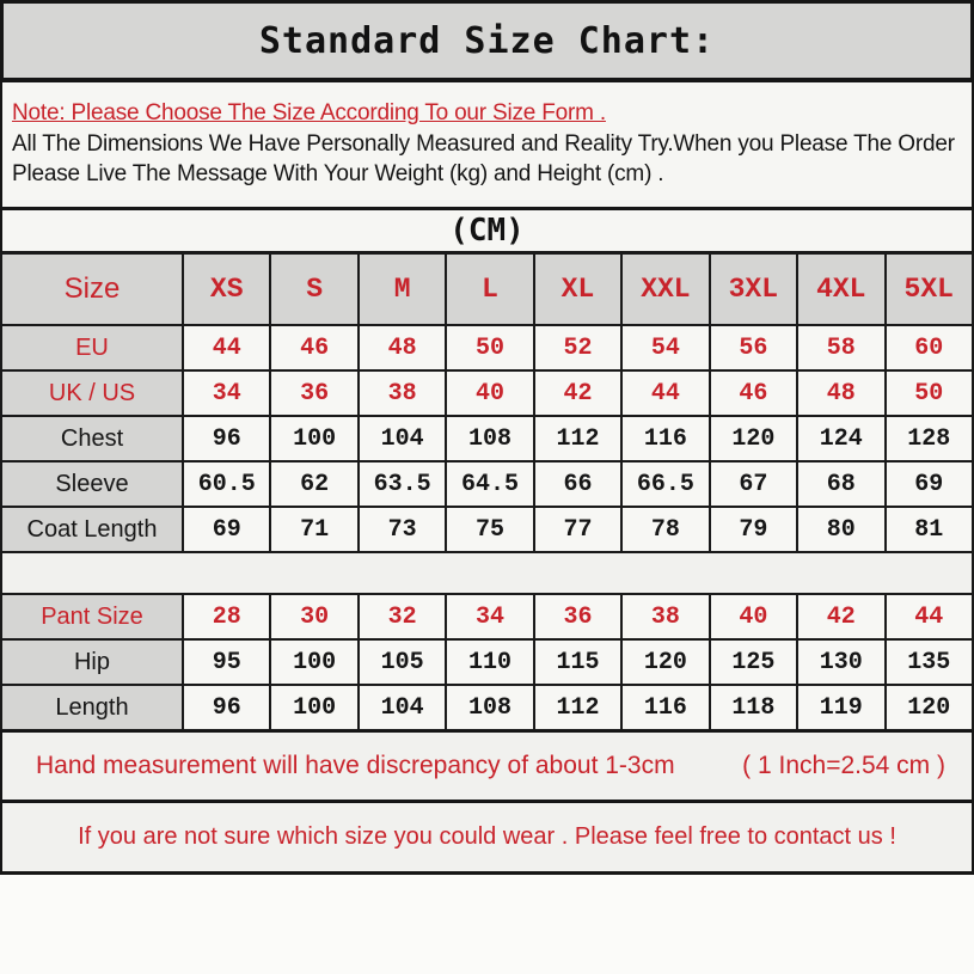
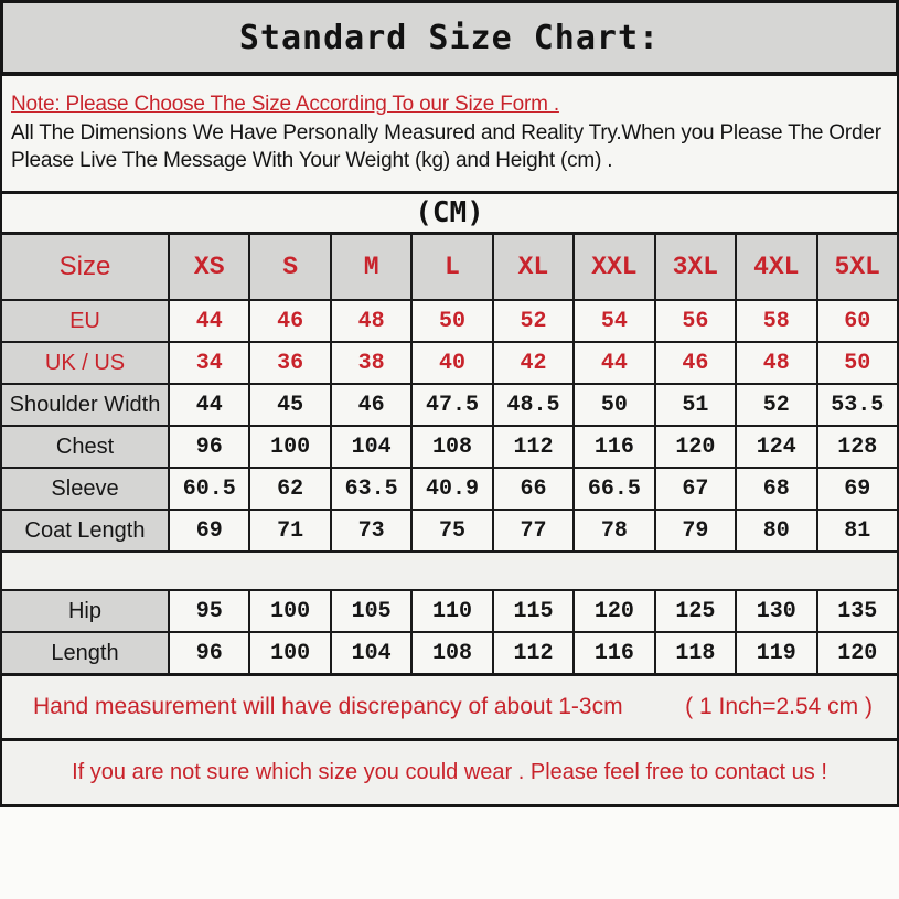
  Standard Size Chart:
  Note: Please Choose The Size According To our Size Form .
  All The Dimensions We Have Personally Measured and Reality Try.When you Please The Order
  Please Live The Message With Your Weight (kg) and Height (cm) .
  (CM)
  Size	XS	S	M	L	XL	XXL	3XL	4XL	5XL
  EU	44	46	48	50	52	54	56	58	60
  UK / US	34	36	38	40	42	44	46	48	50
+ Shoulder Width	44	45	46	47.5	48.5	50	51	52	53.5
  Chest	96	100	104	108	112	116	120	124	128
- Sleeve	60.5	62	63.5	64.5	66	66.5	67	68	69
+ Sleeve	60.5	62	63.5	40.9	66	66.5	67	68	69
  Coat Length	69	71	73	75	77	78	79	80	81
- Pant Size	28	30	32	34	36	38	40	42	44
  Hip	95	100	105	110	115	120	125	130	135
  Length	96	100	104	108	112	116	118	119	120
  Hand measurement will have discrepancy of about 1-3cm
  ( 1 Inch=2.54 cm )
  If you are not sure which size you could wear . Please feel free to contact us !
